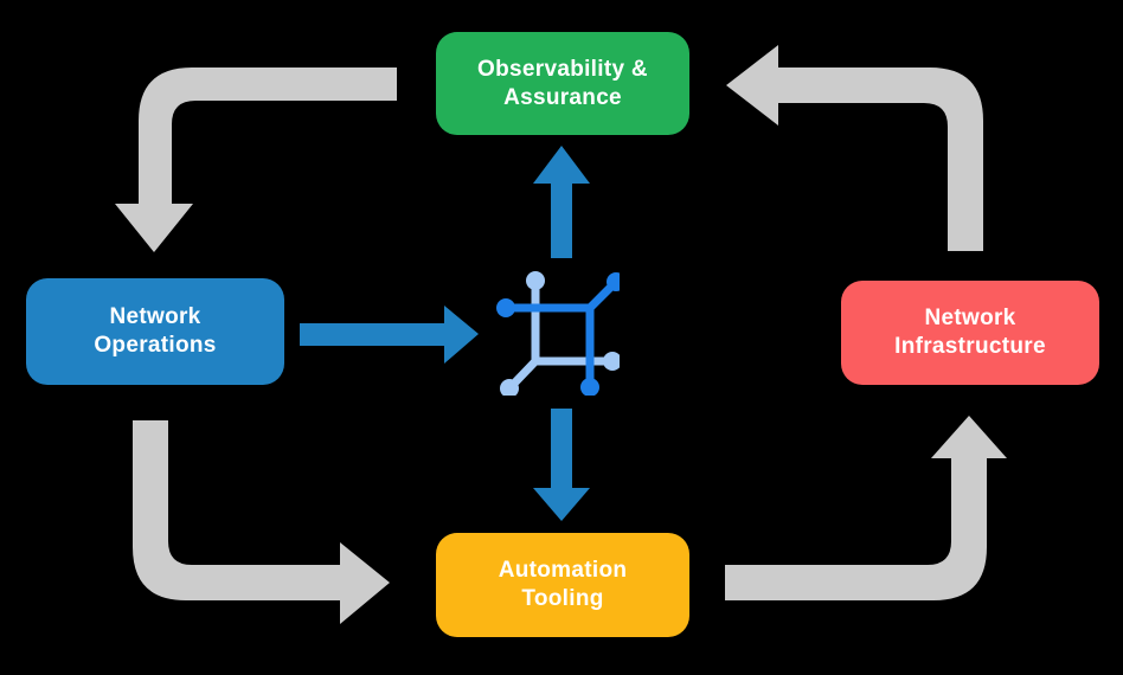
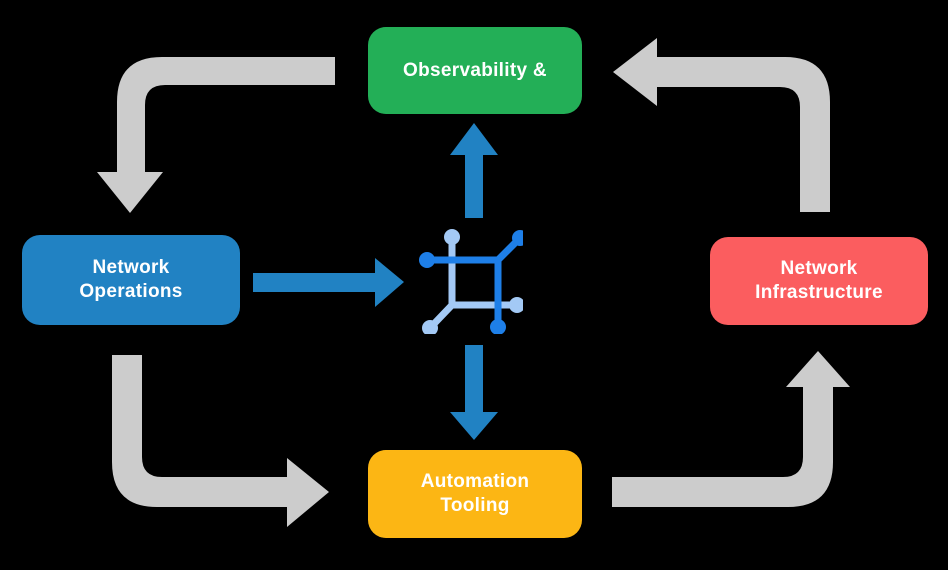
  Observability &
- Assurance
  Network
  Operations
  Network
  Infrastructure
  Automation
  Tooling
